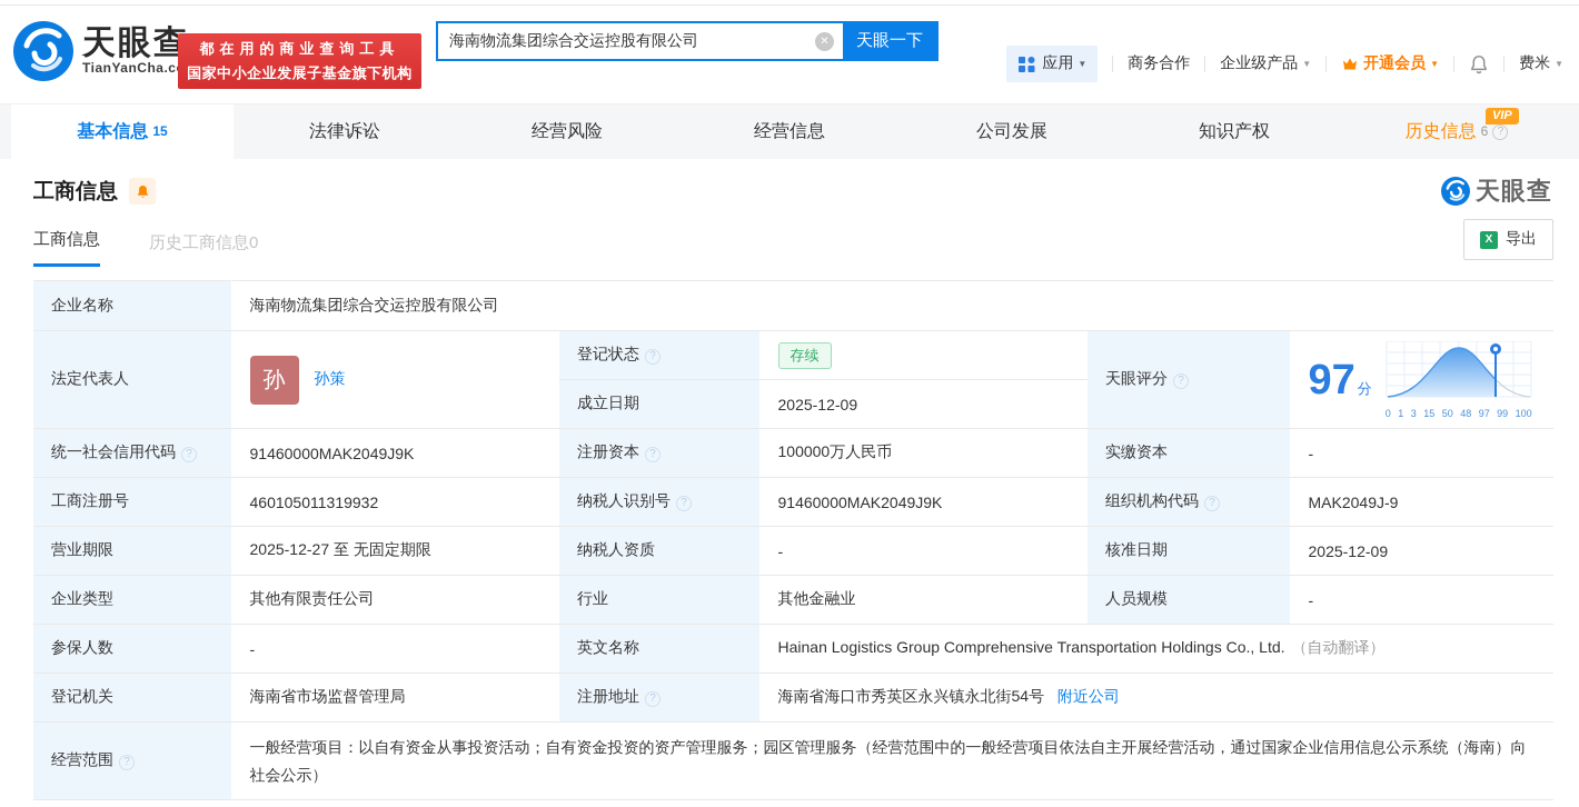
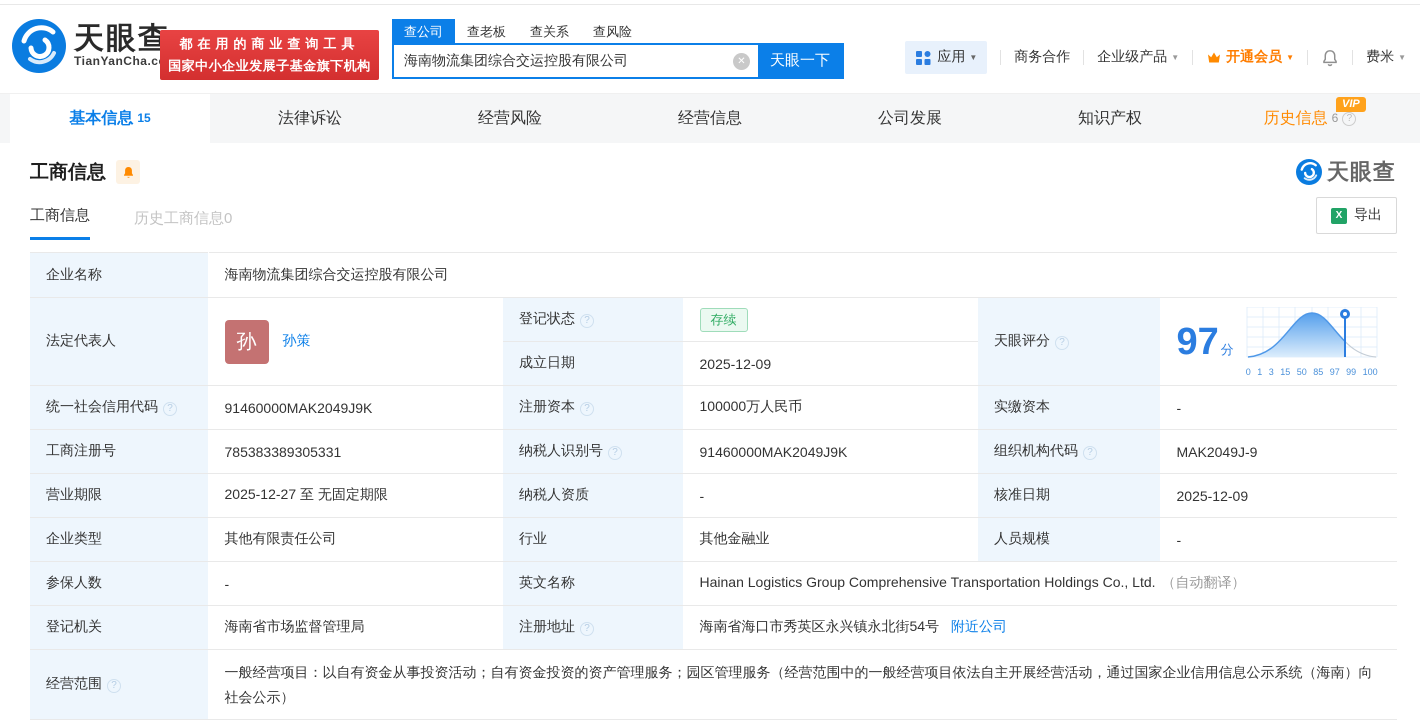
  天眼查
  TianYanCha.c
  都在用的商业查询工具
  国家中小企业发展子基金旗下机构
+ 查公司
+ 查老板
+ 查关系
+ 查风险
  海南物流集团综合交运控股有限公司
  ✕
  天眼一下
  应用
  ▼
  商务合作
  企业级产品
  ▼
  开通会员
  ▼
  费米
  ▼
  基本信息
  15
  法律诉讼
  经营风险
  经营信息
  公司发展
  知识产权
  VIP
  历史信息
  6
  工商信息
  天眼查
  工商信息
  历史工商信息0
  导出
  企业名称	海南物流集团综合交运控股有限公司
- 法定代表人	孙 孙策	登记状态	存续	天眼评分	97 分 0 1 3 15 50 48 97 99 100
+ 法定代表人	孙 孙策	登记状态	存续	天眼评分	97 分 0 1 3 15 50 85 97 99 100
  成立日期	2025-12-09
  统一社会信用代码	91460000MAK2049J9K	注册资本	100000万人民币	实缴资本	-
- 工商注册号	460105011319932	纳税人识别号	91460000MAK2049J9K	组织机构代码	MAK2049J-9
+ 工商注册号	785383389305331	纳税人识别号	91460000MAK2049J9K	组织机构代码	MAK2049J-9
  营业期限	2025-12-27 至 无固定期限	纳税人资质	-	核准日期	2025-12-09
  企业类型	其他有限责任公司	行业	其他金融业	人员规模	-
  参保人数	-	英文名称	Hainan Logistics Group Comprehensive Transportation Holdings Co., Ltd. （自动翻译）
  登记机关	海南省市场监督管理局	注册地址	海南省海口市秀英区永兴镇永北街54号 附近公司
  经营范围	一般经营项目：以自有资金从事投资活动；自有资金投资的资产管理服务；园区管理服务（经营范围中的一般经营项目依法自主开展经营活动，通过国家企业信用信息公示系统（海南）向社会公示）
